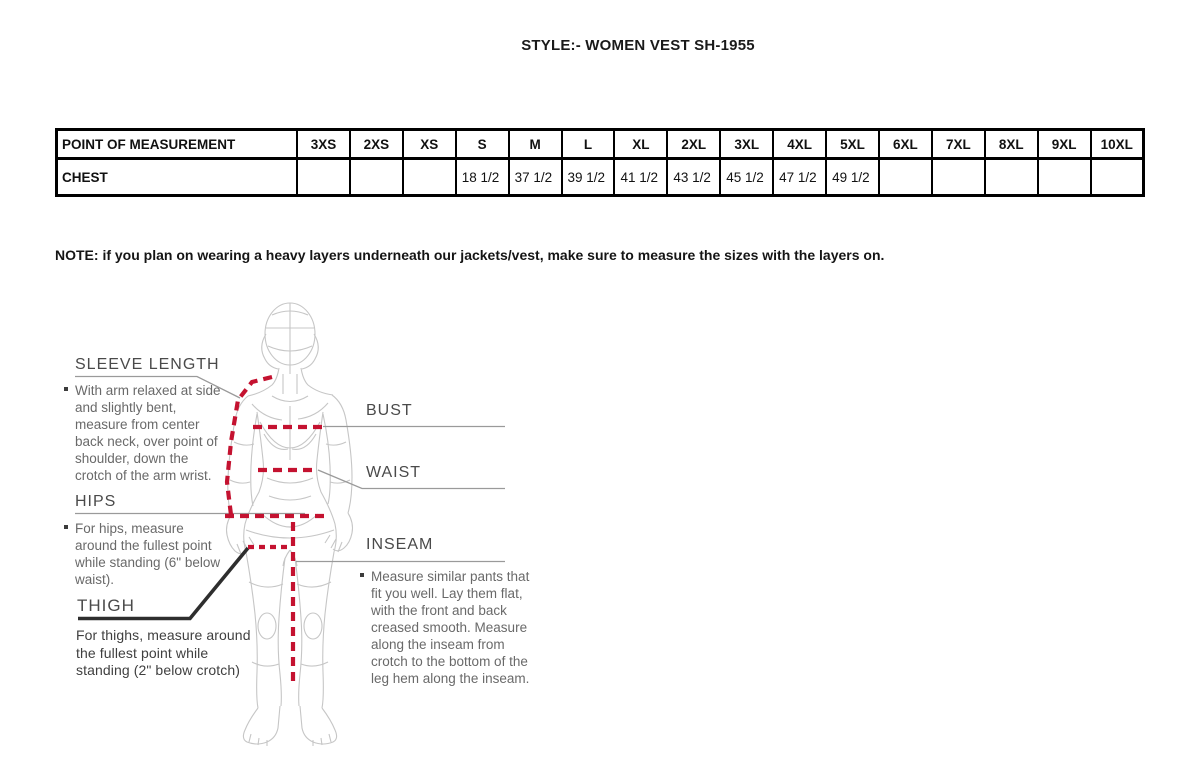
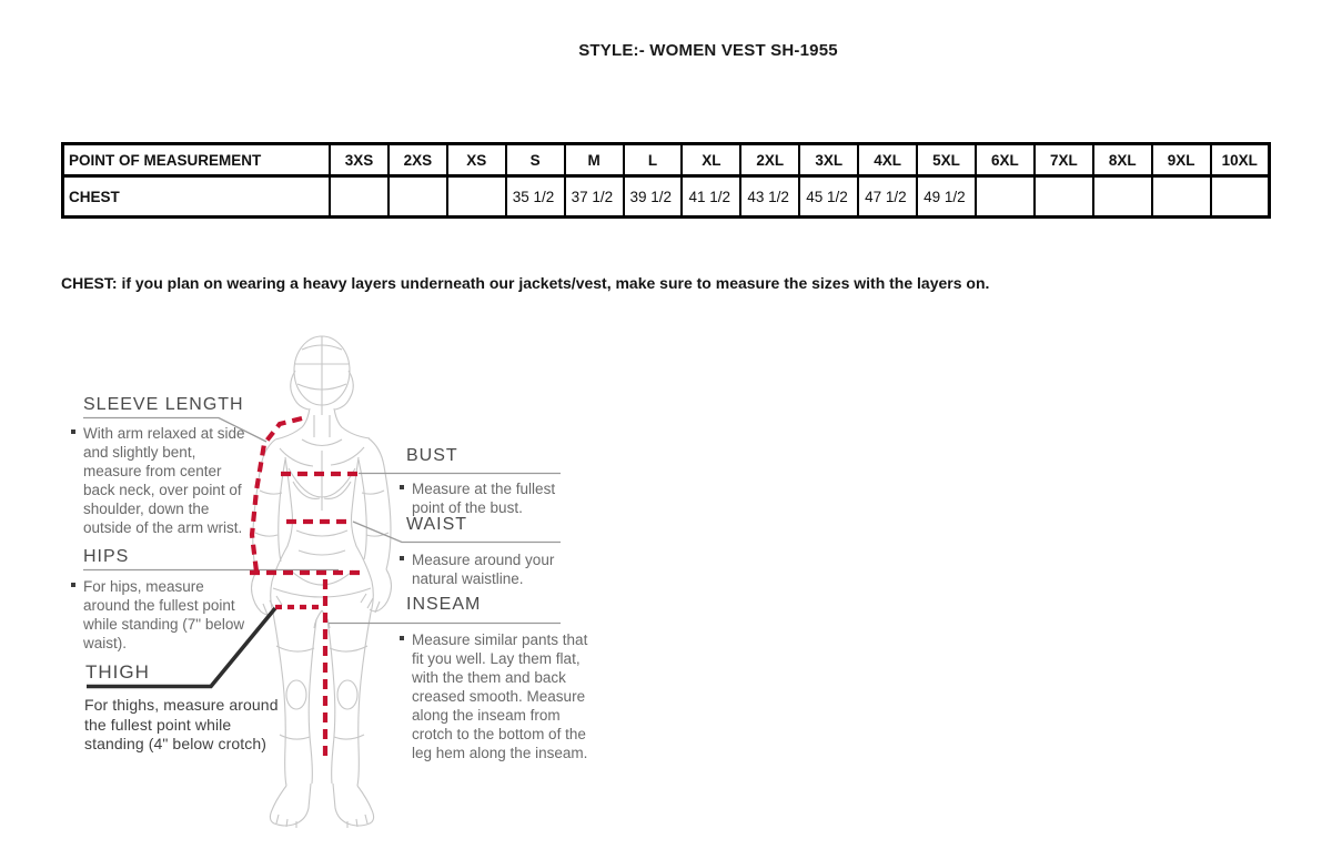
  STYLE:- WOMEN VEST SH-1955
  POINT OF MEASUREMENT	3XS	2XS	XS	S	M	L	XL	2XL	3XL	4XL	5XL	6XL	7XL	8XL	9XL	10XL
- CHEST				18 1/2	37 1/2	39 1/2	41 1/2	43 1/2	45 1/2	47 1/2	49 1/2
+ CHEST				35 1/2	37 1/2	39 1/2	41 1/2	43 1/2	45 1/2	47 1/2	49 1/2
- NOTE: if you plan on wearing a heavy layers underneath our jackets/vest, make sure to measure the sizes with the layers on.
+ CHEST: if you plan on wearing a heavy layers underneath our jackets/vest, make sure to measure the sizes with the layers on.
  SLEEVE LENGTH
- With arm relaxed at side and slightly bent, measure from center back neck, over point of shoulder, down the crotch of the arm wrist.
+ With arm relaxed at side and slightly bent, measure from center back neck, over point of shoulder, down the outside of the arm wrist.
  HIPS
- For hips, measure around the fullest point while standing (6" below waist).
+ For hips, measure around the fullest point while standing (7" below waist).
  THIGH
- For thighs, measure around the fullest point while standing (2" below crotch)
+ For thighs, measure around the fullest point while standing (4" below crotch)
  BUST
+ Measure at the fullest point of the bust.
  WAIST
+ Measure around your natural waistline.
  INSEAM
- Measure similar pants that fit you well. Lay them flat, with the front and back creased smooth. Measure along the inseam from crotch to the bottom of the leg hem along the inseam.
+ Measure similar pants that fit you well. Lay them flat, with the them and back creased smooth. Measure along the inseam from crotch to the bottom of the leg hem along the inseam.
